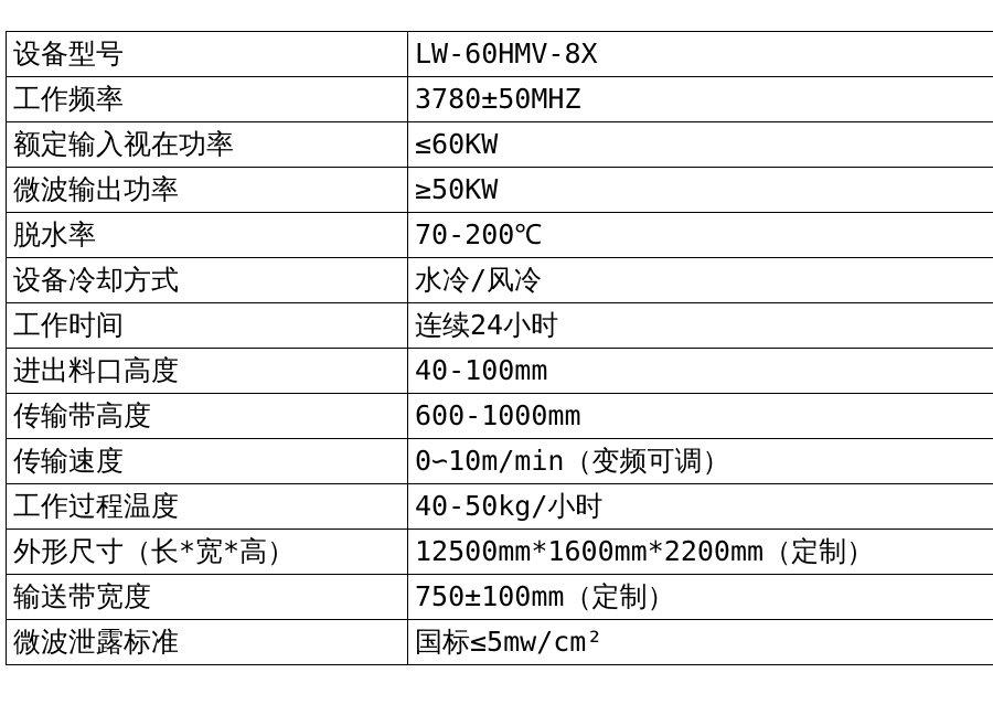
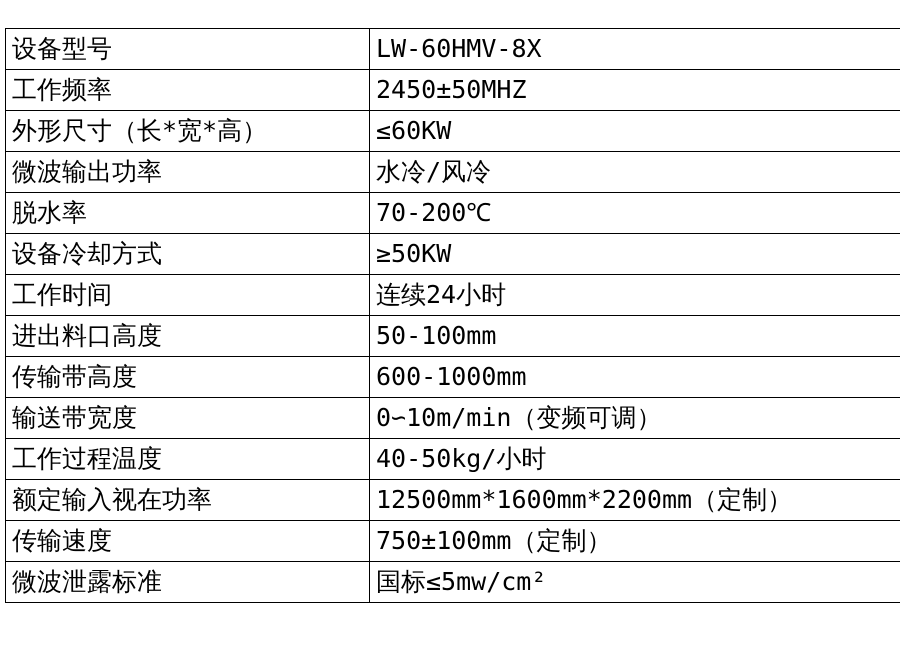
  设备型号	LW-60HMV-8X
- 工作频率	3780±50MHZ
+ 工作频率	2450±50MHZ
- 额定输入视在功率	≤60KW
+ 外形尺寸（长*宽*高）	≤60KW
- 微波输出功率	≥50KW
+ 微波输出功率	水冷/风冷
  脱水率	70-200℃
- 设备冷却方式	水冷/风冷
+ 设备冷却方式	≥50KW
  工作时间	连续24小时
- 进出料口高度	40-100mm
+ 进出料口高度	50-100mm
  传输带高度	600-1000mm
- 传输速度	0∽10m/min（变频可调）
+ 输送带宽度	0∽10m/min（变频可调）
  工作过程温度	40-50kg/小时
- 外形尺寸（长*宽*高）	12500mm*1600mm*2200mm（定制）
+ 额定输入视在功率	12500mm*1600mm*2200mm（定制）
- 输送带宽度	750±100mm（定制）
+ 传输速度	750±100mm（定制）
  微波泄露标准	国标≤5mw/cm²
